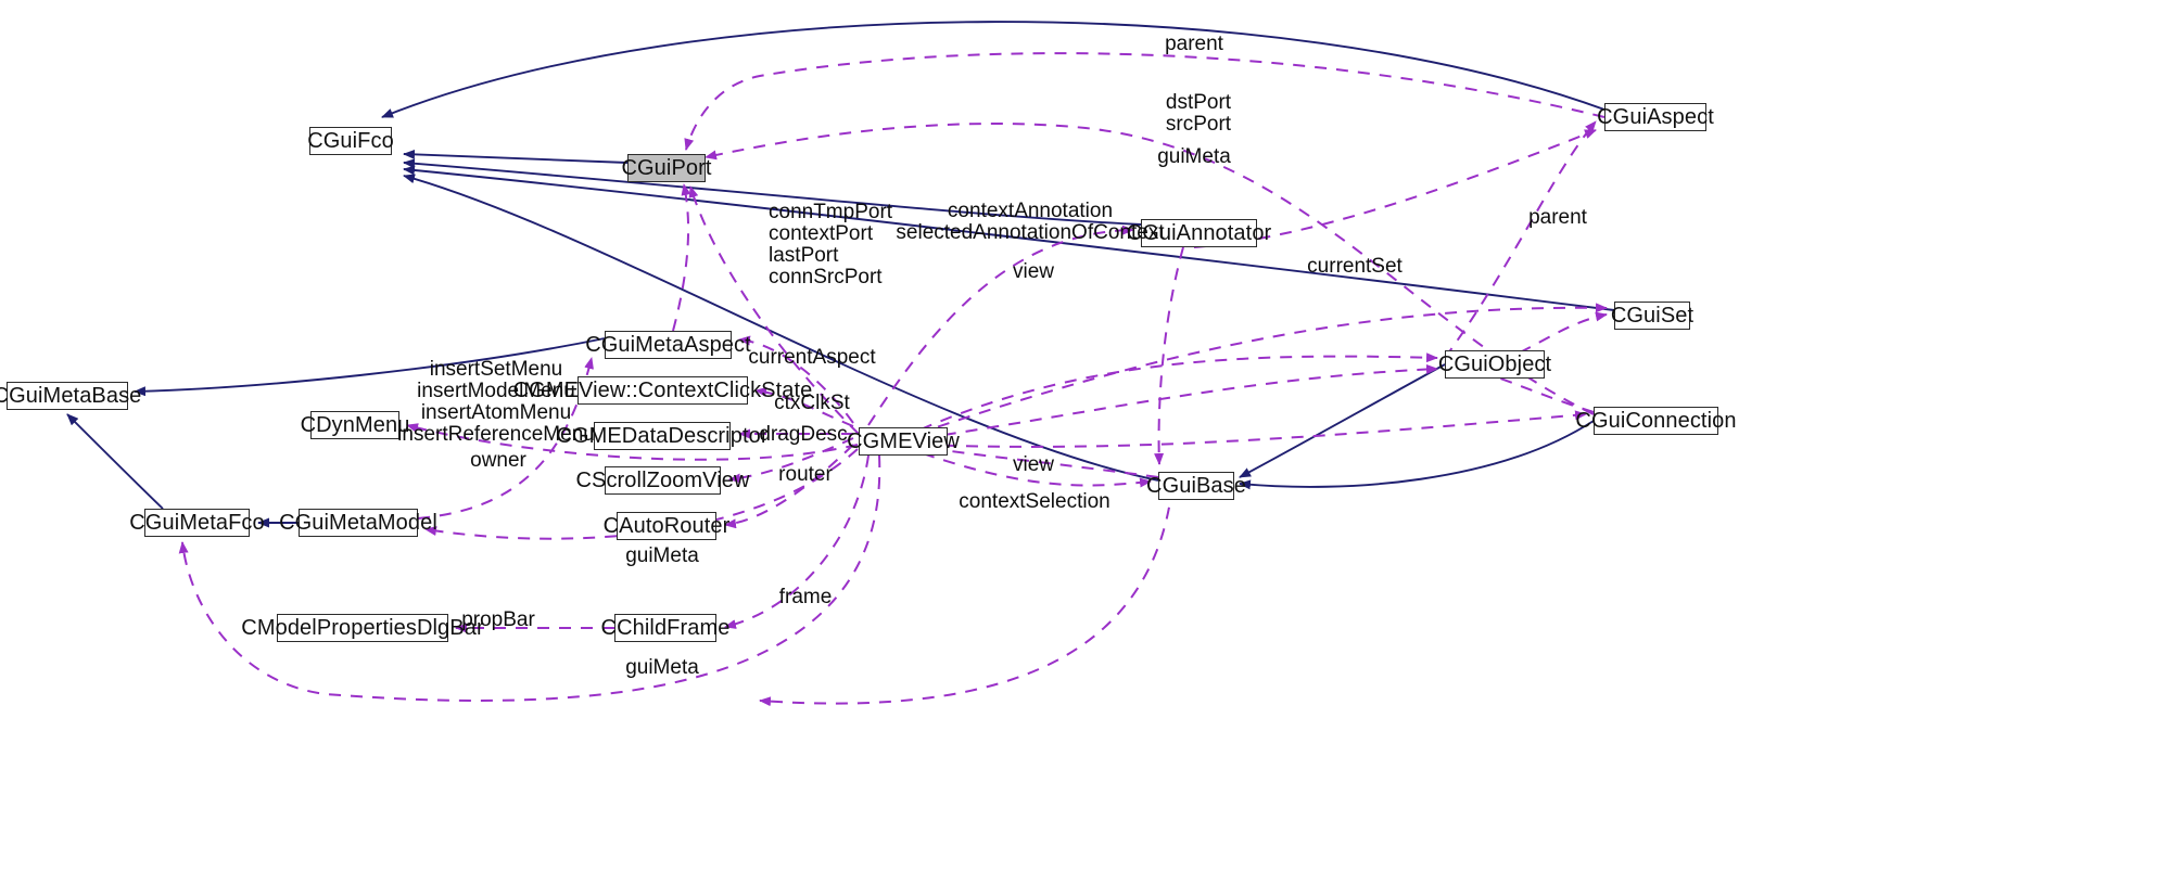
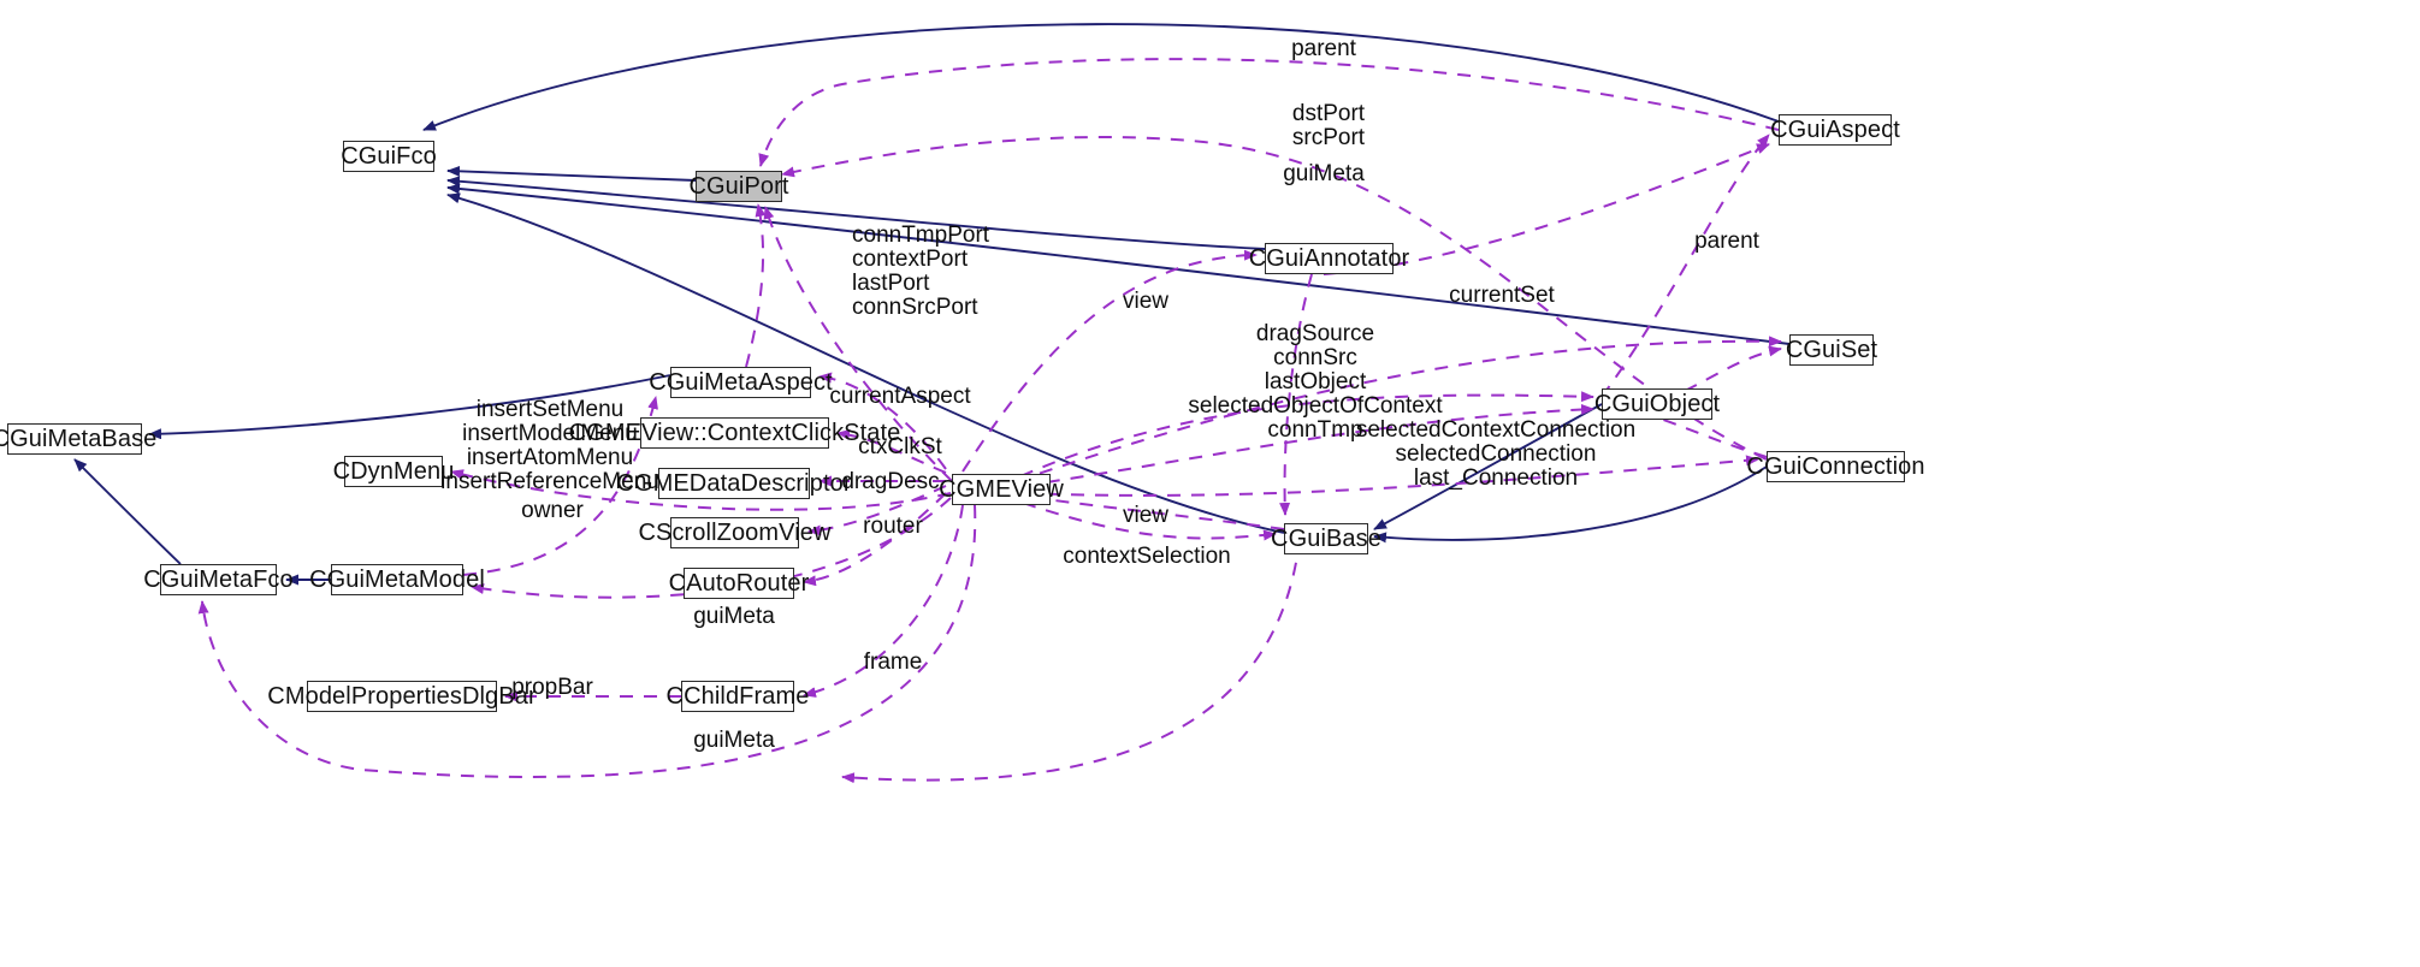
  CGuiPort
  CGuiFco
  CGuiAspect
  CGuiAnnotator
  CGuiSet
  CGuiMetaAspect
  CGuiObject
  CGuiMetaBase
  CGMEView::ContextClickState
  CDynMenu
  CGMEDataDescriptor
  CGuiConnection
  CGMEView
  CScrollZoomView
  CGuiBase
  CGuiMetaFco
  CAutoRouter
  CGuiMetaModel
  CModelPropertiesDlgBar
  CChildFrame
  parent
  dstPort
  srcPort
  guiMeta
  parent
  connTmpPort
  contextPort
  lastPort
  connSrcPort
- contextAnnotation
- selectedAnnotationOfContext
  currentSet
  view
+ dragSource
+ connSrc
+ lastObject
+ selectedObjectOfContext
+ connTmp
  currentAspect
  insertSetMenu
  insertModelMenu
  insertAtomMenu
  insertReferenceMenu
+ selectedContextConnection
+ selectedConnection
+ last_Connection
  ctxClkSt
  dragDesc
  view
  owner
  router
  contextSelection
  guiMeta
  frame
  propBar
  guiMeta
